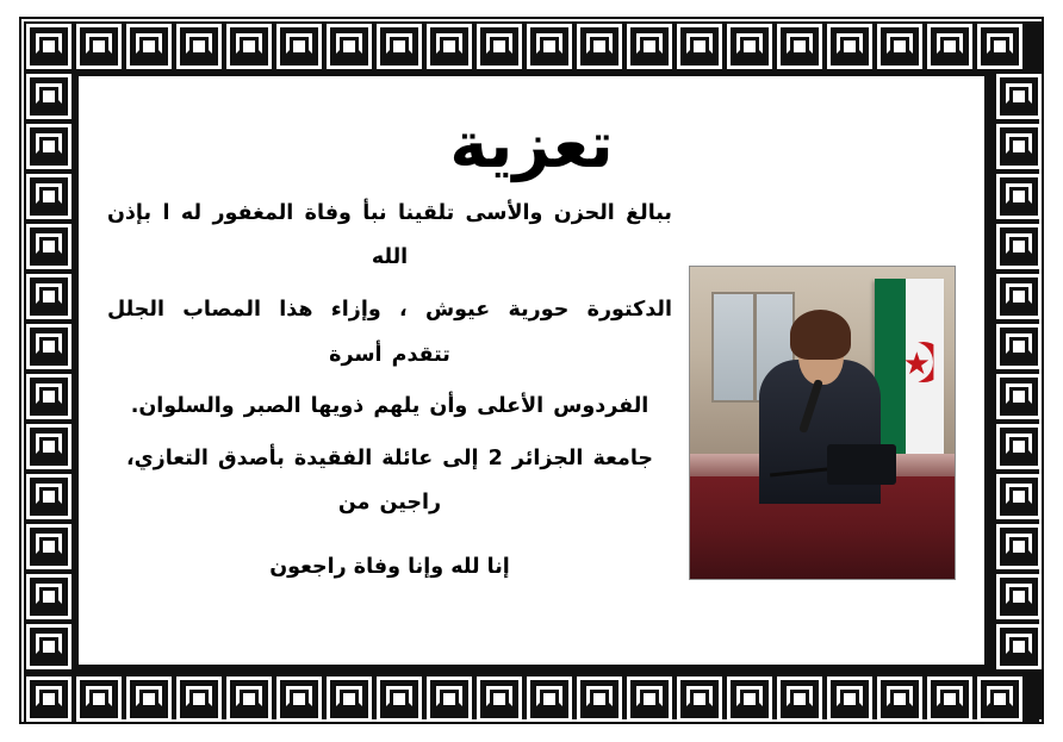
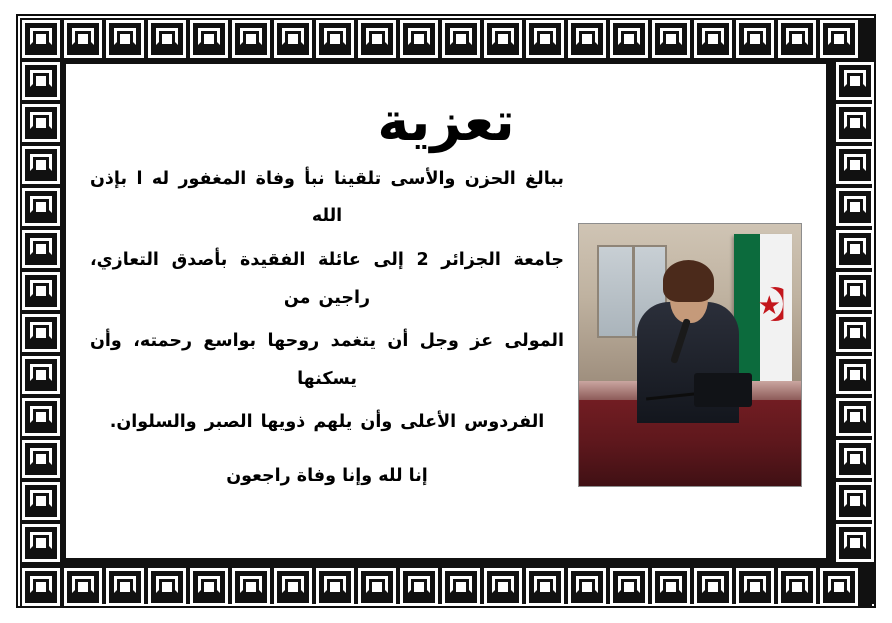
  تعزية
  ★
  ببالغ الحزن والأسى تلقينا نبأ وفاة المغفور له ا بإذن الله
- الدكتورة حورية عيوش ، وإزاء هذا المصاب الجلل تتقدم أسرة
- الفردوس الأعلى وأن يلهم ذويها الصبر والسلوان.
+ جامعة الجزائر 2 إلى عائلة الفقيدة بأصدق التعازي، راجين من
+ المولى عز وجل أن يتغمد روحها بواسع رحمته، وأن يسكنها
- جامعة الجزائر 2 إلى عائلة الفقيدة بأصدق التعازي، راجين من
+ الفردوس الأعلى وأن يلهم ذويها الصبر والسلوان.
  إنا لله وإنا وفاة راجعون
